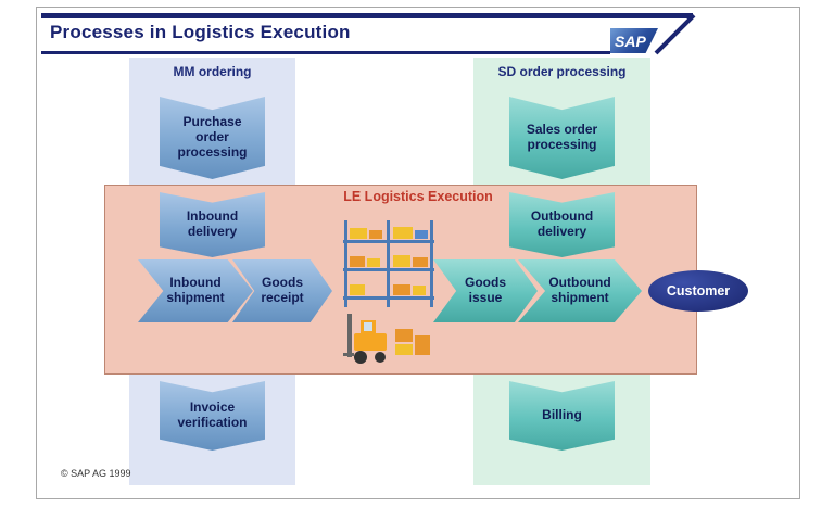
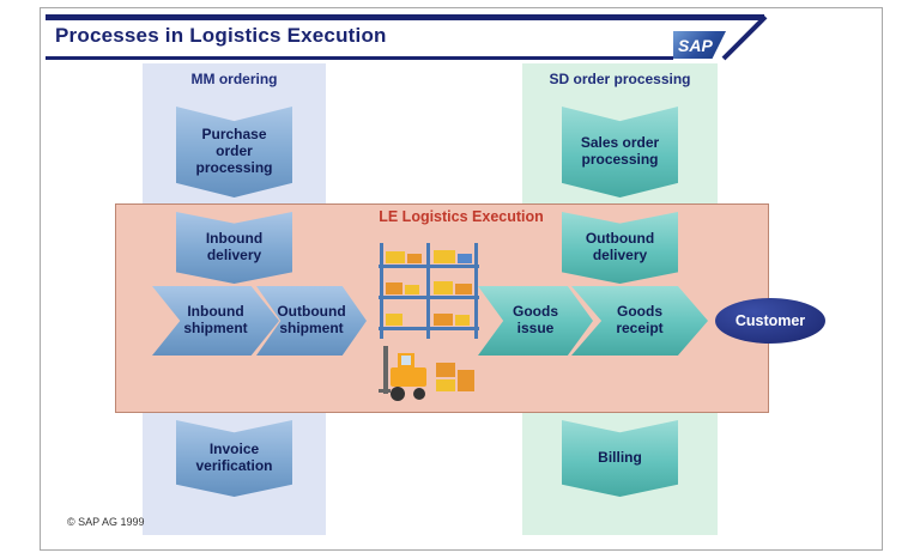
  Processes in Logistics Execution
  SAP
  MM ordering
  SD order processing
  LE Logistics Execution
  Purchase order processing
  Inbound delivery
  Invoice verification
  Sales order processing
  Outbound delivery
  Billing
  Inbound shipment
- Goods receipt
+ Outbound shipment
  Goods issue
- Outbound shipment
+ Goods receipt
  Customer
  © SAP AG 1999
